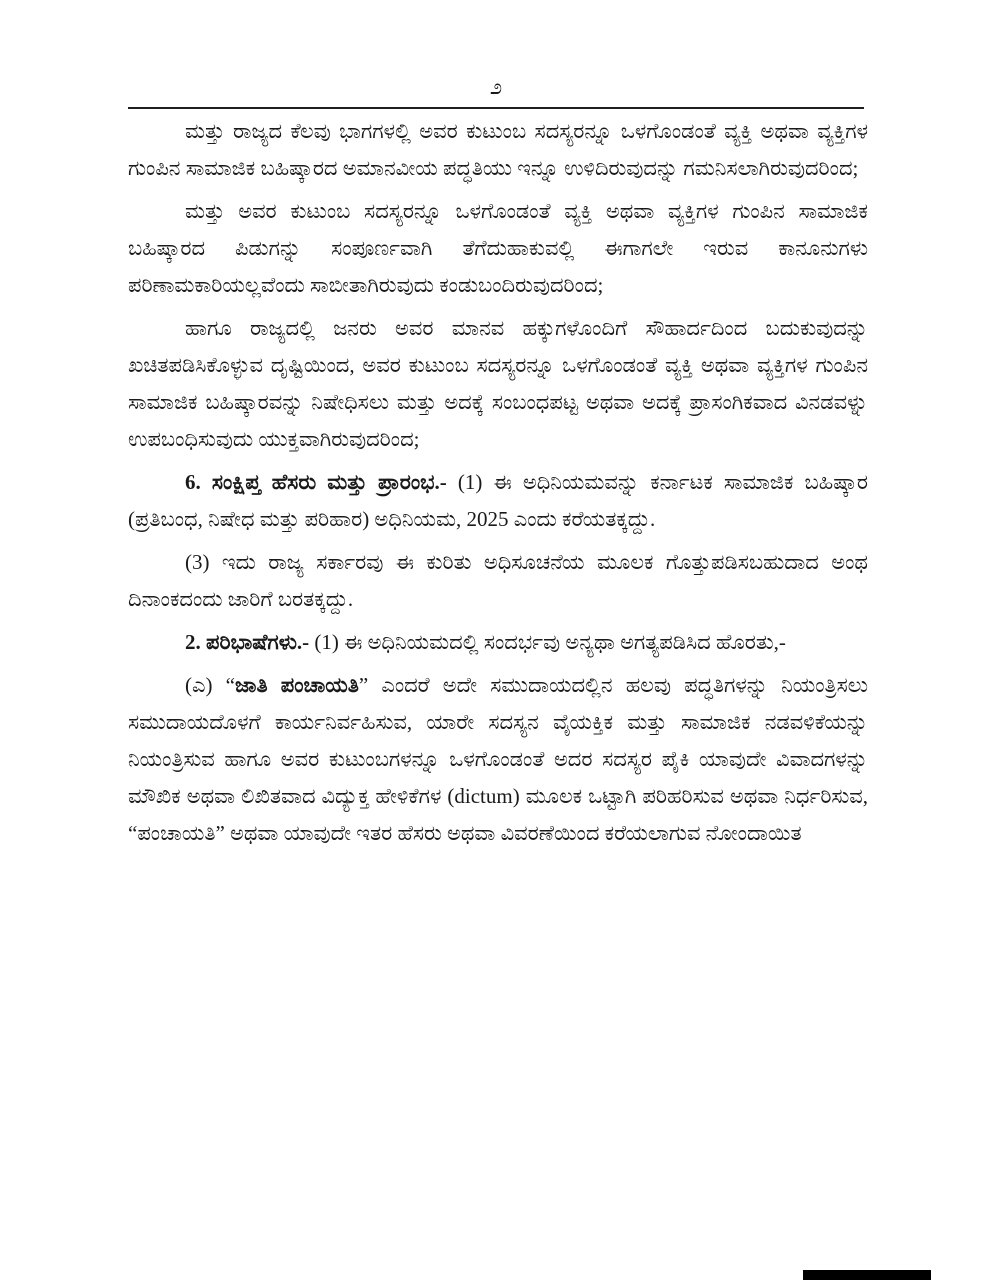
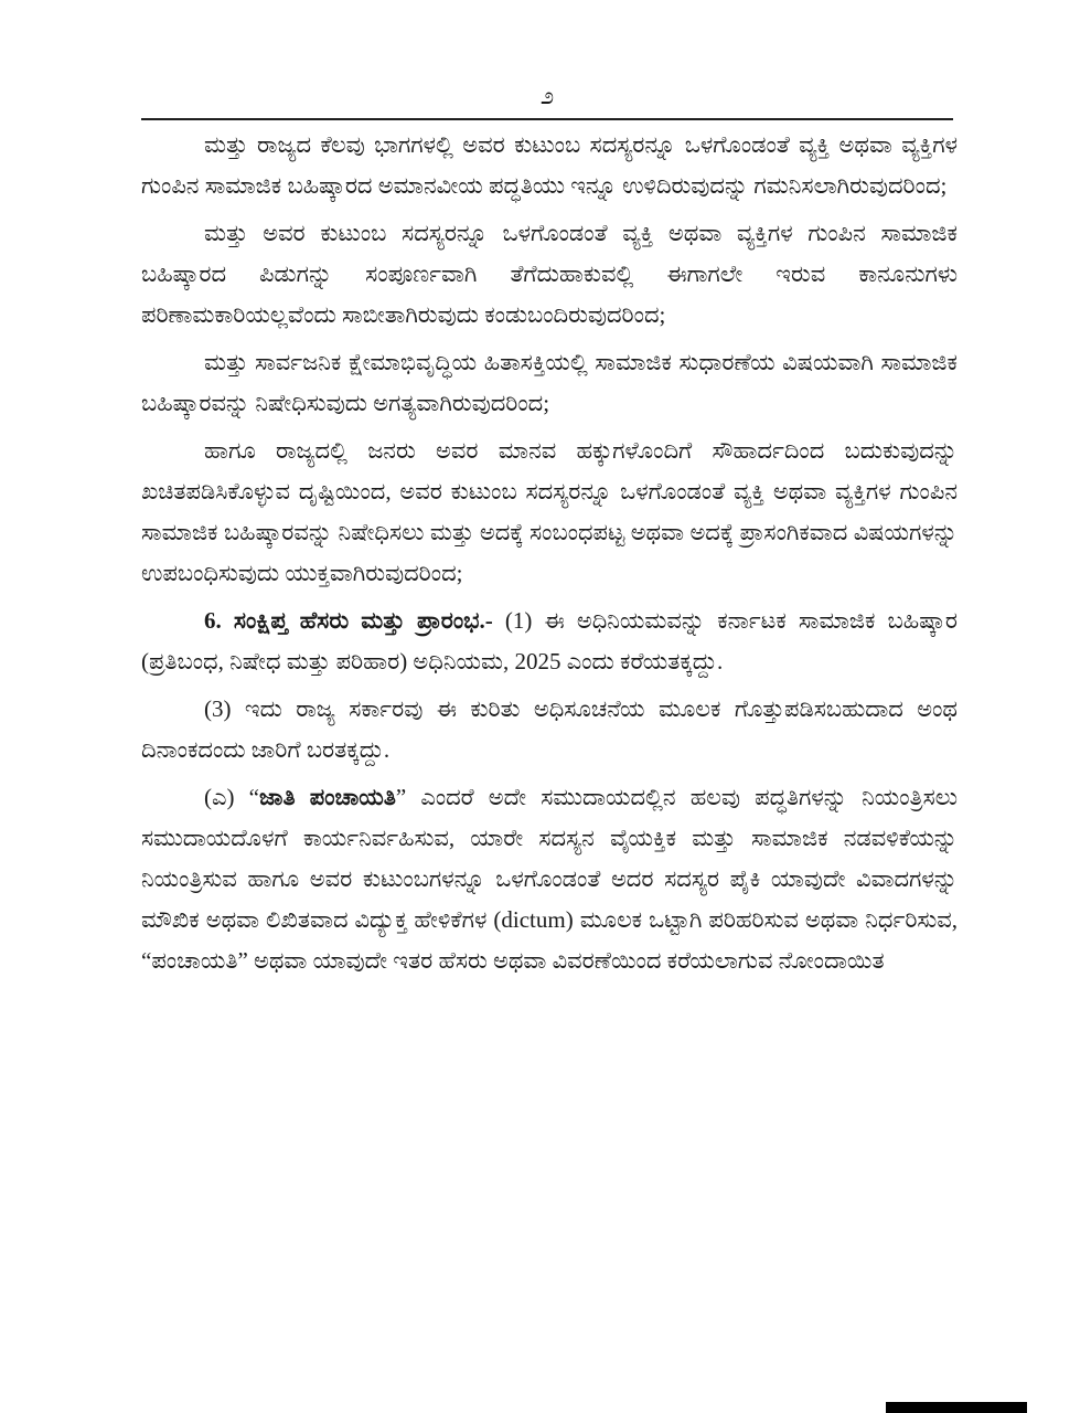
  ೨
  ಮತ್ತು ರಾಜ್ಯದ ಕೆಲವು ಭಾಗಗಳಲ್ಲಿ ಅವರ ಕುಟುಂಬ ಸದಸ್ಯರನ್ನೂ ಒಳಗೊಂಡಂತೆ ವ್ಯಕ್ತಿ ಅಥವಾ ವ್ಯಕ್ತಿಗಳ ಗುಂಪಿನ ಸಾಮಾಜಿಕ ಬಹಿಷ್ಕಾರದ ಅಮಾನವೀಯ ಪದ್ಧತಿಯು ಇನ್ನೂ ಉಳಿದಿರುವುದನ್ನು ಗಮನಿಸಲಾಗಿರುವುದರಿಂದ;
  ಮತ್ತು ಅವರ ಕುಟುಂಬ ಸದಸ್ಯರನ್ನೂ ಒಳಗೊಂಡಂತೆ ವ್ಯಕ್ತಿ ಅಥವಾ ವ್ಯಕ್ತಿಗಳ ಗುಂಪಿನ ಸಾಮಾಜಿಕ ಬಹಿಷ್ಕಾರದ ಪಿಡುಗನ್ನು ಸಂಪೂರ್ಣವಾಗಿ ತೆಗೆದುಹಾಕುವಲ್ಲಿ ಈಗಾಗಲೇ ಇರುವ ಕಾನೂನುಗಳು ಪರಿಣಾಮಕಾರಿಯಲ್ಲವೆಂದು ಸಾಬೀತಾಗಿರುವುದು ಕಂಡುಬಂದಿರುವುದರಿಂದ;
+ ಮತ್ತು ಸಾರ್ವಜನಿಕ ಕ್ಷೇಮಾಭಿವೃದ್ಧಿಯ ಹಿತಾಸಕ್ತಿಯಲ್ಲಿ ಸಾಮಾಜಿಕ ಸುಧಾರಣೆಯ ವಿಷಯವಾಗಿ ಸಾಮಾಜಿಕ ಬಹಿಷ್ಕಾರವನ್ನು ನಿಷೇಧಿಸುವುದು ಅಗತ್ಯವಾಗಿರುವುದರಿಂದ;
- ಹಾಗೂ ರಾಜ್ಯದಲ್ಲಿ ಜನರು ಅವರ ಮಾನವ ಹಕ್ಕುಗಳೊಂದಿಗೆ ಸೌಹಾರ್ದದಿಂದ ಬದುಕುವುದನ್ನು ಖಚಿತಪಡಿಸಿಕೊಳ್ಳುವ ದೃಷ್ಟಿಯಿಂದ, ಅವರ ಕುಟುಂಬ ಸದಸ್ಯರನ್ನೂ ಒಳಗೊಂಡಂತೆ ವ್ಯಕ್ತಿ ಅಥವಾ ವ್ಯಕ್ತಿಗಳ ಗುಂಪಿನ ಸಾಮಾಜಿಕ ಬಹಿಷ್ಕಾರವನ್ನು ನಿಷೇಧಿಸಲು ಮತ್ತು ಅದಕ್ಕೆ ಸಂಬಂಧಪಟ್ಟ ಅಥವಾ ಅದಕ್ಕೆ ಪ್ರಾಸಂಗಿಕವಾದ ವಿನಡವಳ್ನು ಉಪಬಂಧಿಸುವುದು ಯುಕ್ತವಾಗಿರುವುದರಿಂದ;
+ ಹಾಗೂ ರಾಜ್ಯದಲ್ಲಿ ಜನರು ಅವರ ಮಾನವ ಹಕ್ಕುಗಳೊಂದಿಗೆ ಸೌಹಾರ್ದದಿಂದ ಬದುಕುವುದನ್ನು ಖಚಿತಪಡಿಸಿಕೊಳ್ಳುವ ದೃಷ್ಟಿಯಿಂದ, ಅವರ ಕುಟುಂಬ ಸದಸ್ಯರನ್ನೂ ಒಳಗೊಂಡಂತೆ ವ್ಯಕ್ತಿ ಅಥವಾ ವ್ಯಕ್ತಿಗಳ ಗುಂಪಿನ ಸಾಮಾಜಿಕ ಬಹಿಷ್ಕಾರವನ್ನು ನಿಷೇಧಿಸಲು ಮತ್ತು ಅದಕ್ಕೆ ಸಂಬಂಧಪಟ್ಟ ಅಥವಾ ಅದಕ್ಕೆ ಪ್ರಾಸಂಗಿಕವಾದ ವಿಷಯಗಳನ್ನು ಉಪಬಂಧಿಸುವುದು ಯುಕ್ತವಾಗಿರುವುದರಿಂದ;
  6. ಸಂಕ್ಷಿಪ್ತ ಹೆಸರು ಮತ್ತು ಪ್ರಾರಂಭ.- (1) ಈ ಅಧಿನಿಯಮವನ್ನು ಕರ್ನಾಟಕ ಸಾಮಾಜಿಕ ಬಹಿಷ್ಕಾರ (ಪ್ರತಿಬಂಧ, ನಿಷೇಧ ಮತ್ತು ಪರಿಹಾರ) ಅಧಿನಿಯಮ, 2025 ಎಂದು ಕರೆಯತಕ್ಕದ್ದು.
  (3) ಇದು ರಾಜ್ಯ ಸರ್ಕಾರವು ಈ ಕುರಿತು ಅಧಿಸೂಚನೆಯ ಮೂಲಕ ಗೊತ್ತುಪಡಿಸಬಹುದಾದ ಅಂಥ ದಿನಾಂಕದಂದು ಜಾರಿಗೆ ಬರತಕ್ಕದ್ದು.
- 2. ಪರಿಭಾಷೆಗಳು.- (1) ಈ ಅಧಿನಿಯಮದಲ್ಲಿ ಸಂದರ್ಭವು ಅನ್ಯಥಾ ಅಗತ್ಯಪಡಿಸಿದ ಹೊರತು,-
  (ಎ) “ಜಾತಿ ಪಂಚಾಯತಿ” ಎಂದರೆ ಅದೇ ಸಮುದಾಯದಲ್ಲಿನ ಹಲವು ಪದ್ಧತಿಗಳನ್ನು ನಿಯಂತ್ರಿಸಲು ಸಮುದಾಯದೊಳಗೆ ಕಾರ್ಯನಿರ್ವಹಿಸುವ, ಯಾರೇ ಸದಸ್ಯನ ವೈಯಕ್ತಿಕ ಮತ್ತು ಸಾಮಾಜಿಕ ನಡವಳಿಕೆಯನ್ನು ನಿಯಂತ್ರಿಸುವ ಹಾಗೂ ಅವರ ಕುಟುಂಬಗಳನ್ನೂ ಒಳಗೊಂಡಂತೆ ಅದರ ಸದಸ್ಯರ ಪೈಕಿ ಯಾವುದೇ ವಿವಾದಗಳನ್ನು ಮೌಖಿಕ ಅಥವಾ ಲಿಖಿತವಾದ ವಿದ್ಯುಕ್ತ ಹೇಳಿಕೆಗಳ (dictum) ಮೂಲಕ ಒಟ್ಟಾಗಿ ಪರಿಹರಿಸುವ ಅಥವಾ ನಿರ್ಧರಿಸುವ, “ಪಂಚಾಯತಿ” ಅಥವಾ ಯಾವುದೇ ಇತರ ಹೆಸರು ಅಥವಾ ವಿವರಣೆಯಿಂದ ಕರೆಯಲಾಗುವ ನೋಂದಾಯಿತ
